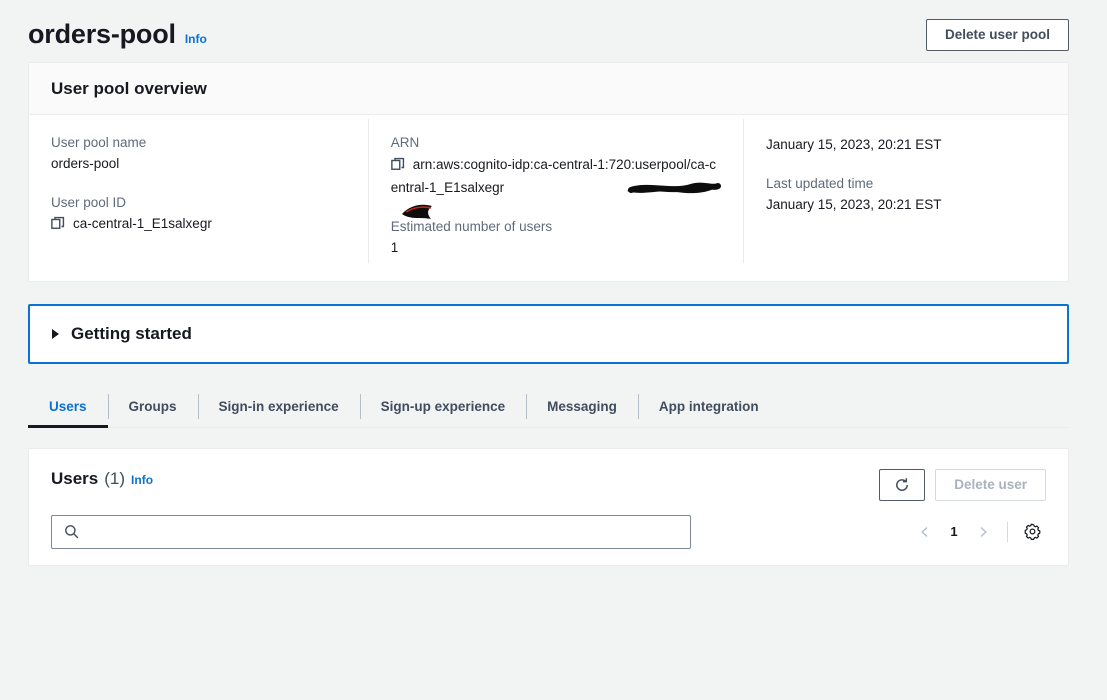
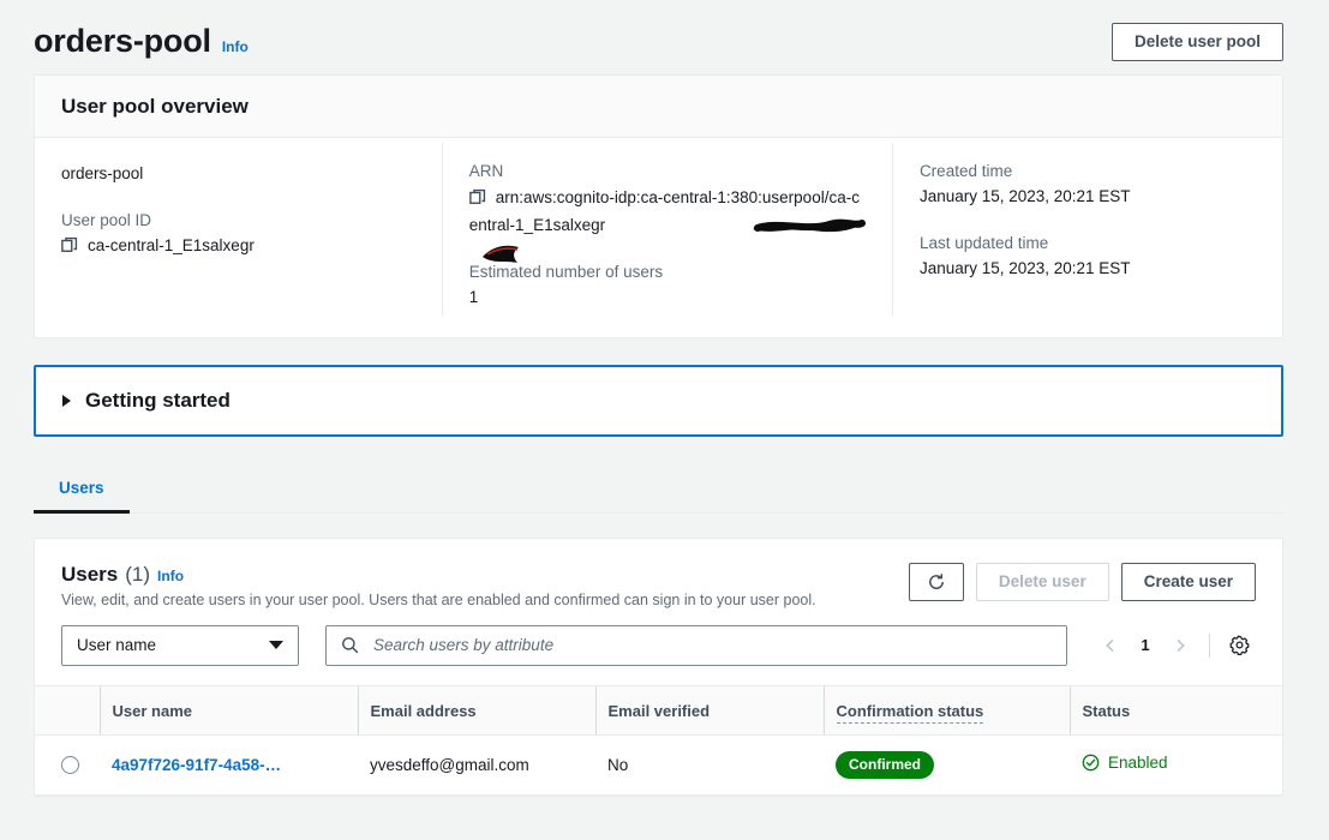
  orders-pool
  Info
  Delete user pool
  User pool overview
- User pool name
  orders-pool
  User pool ID
  ca-central-1_E1salxegr
  ARN
- arn:aws:cognito-idp:ca-central-1:720:userpool/ca-central-1_E1salxegr
+ arn:aws:cognito-idp:ca-central-1:380:userpool/ca-central-1_E1salxegr
  Estimated number of users
  1
+ Created time
  January 15, 2023, 20:21 EST
  Last updated time
  January 15, 2023, 20:21 EST
  Getting started
  Users
- Groups
- Sign-in experience
- Sign-up experience
- Messaging
- App integration
  Users
  (1)
  Info
+ View, edit, and create users in your user pool. Users that are enabled and confirmed can sign in to your user pool.
  Delete user
+ Create user
+ User name
+ Search users by attribute
  1
+ 	User name	Email address	Email verified	Confirmation status	Status
+ 	4a97f726-91f7-4a58-…	yvesdeffo@gmail.com	No	Confirmed	Enabled
